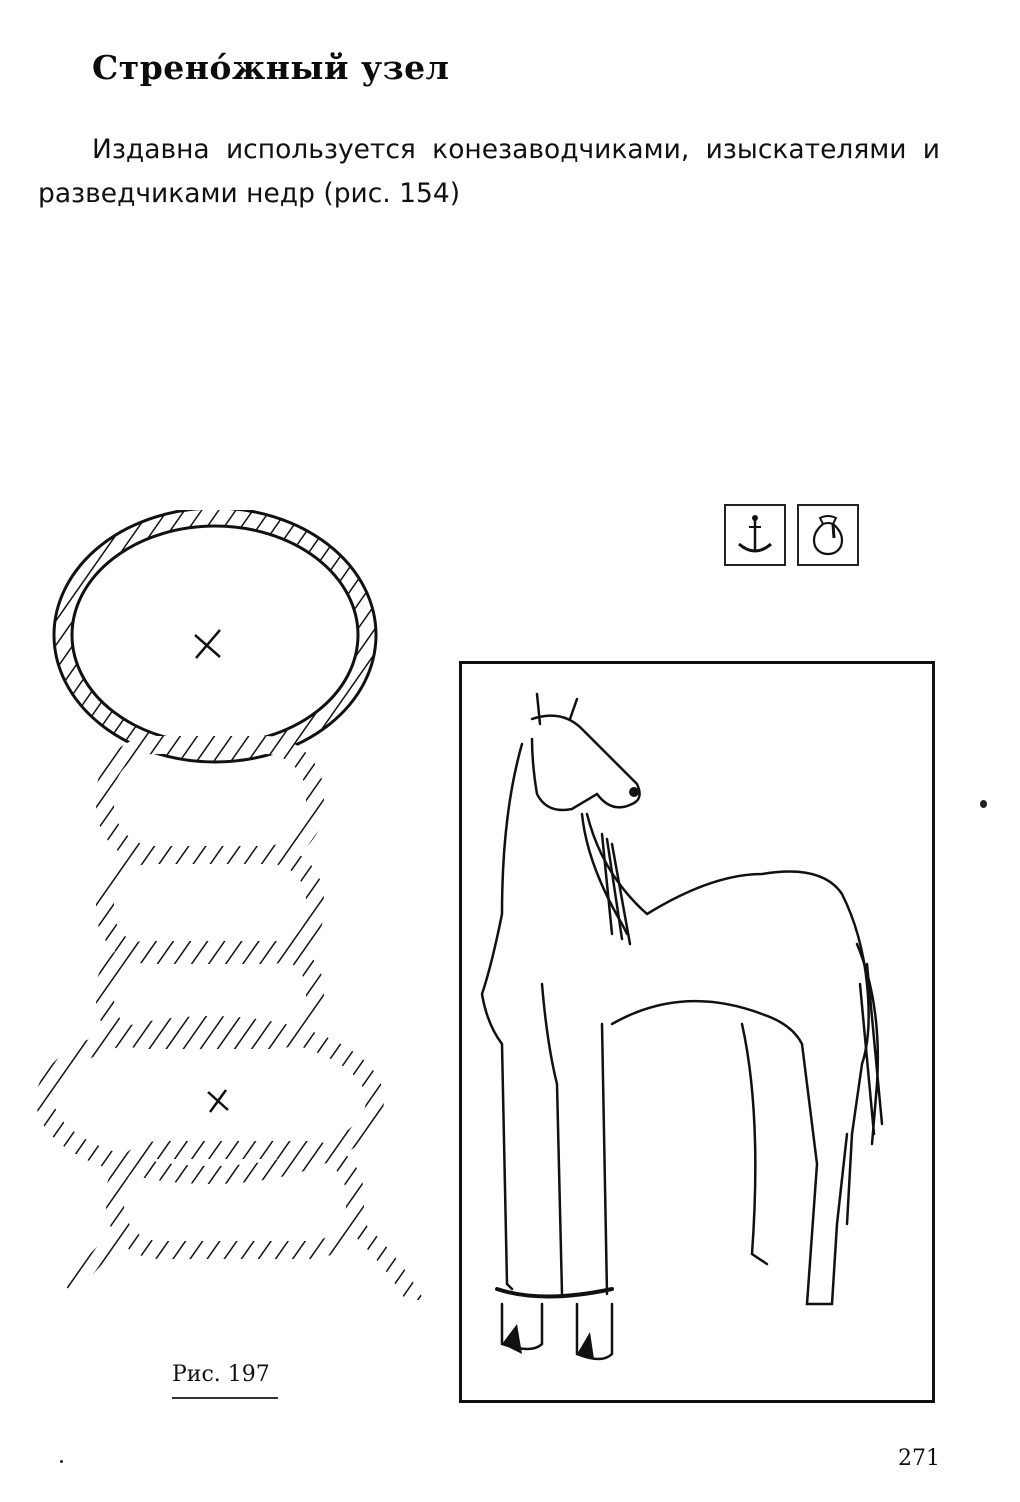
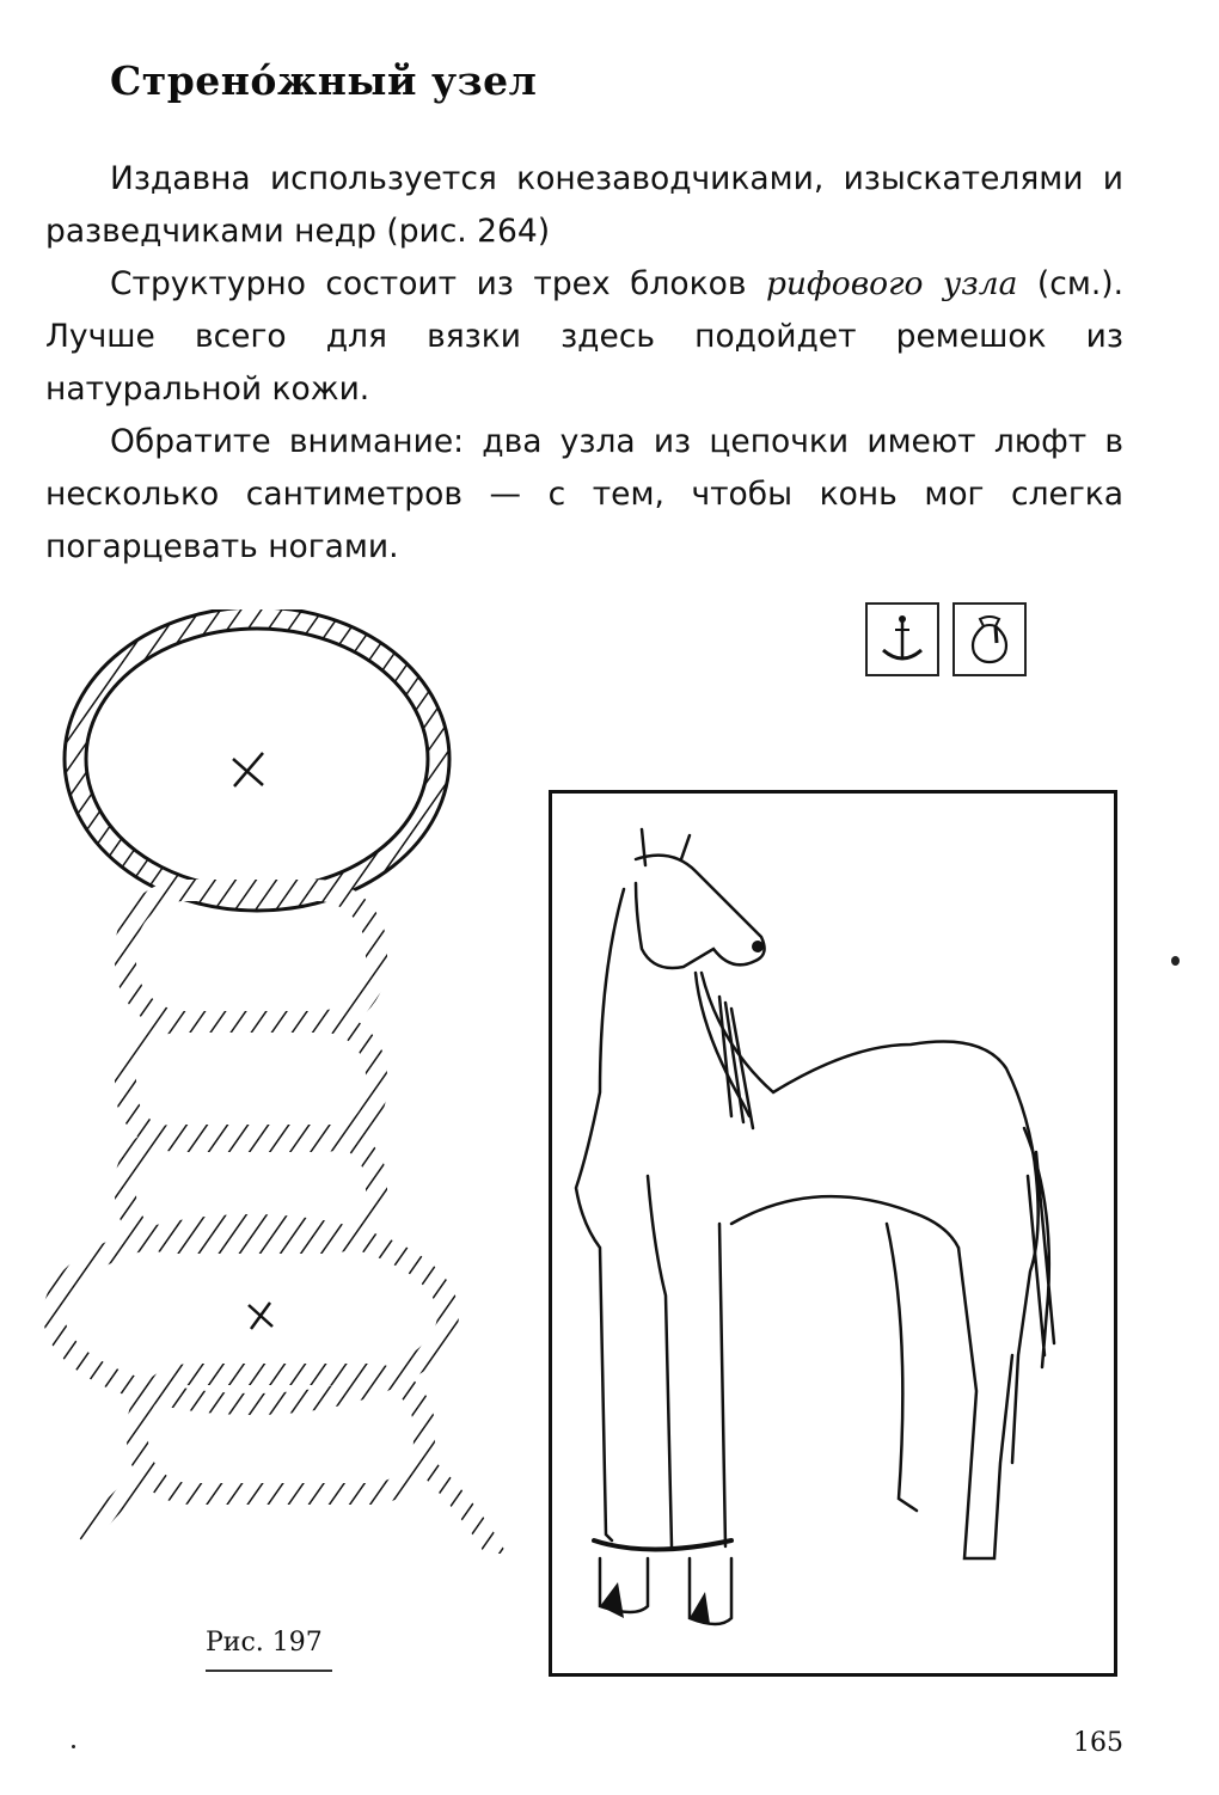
  Стренóжный узел
- Издавна используется конезаводчиками, изыскателями и разведчиками недр (рис. 154)
+ Издавна используется конезаводчиками, изыскателями и разведчиками недр (рис. 264)
+ Структурно состоит из трех блоков рифового узла (см.). Лучше всего для вязки здесь подойдет ремешок из натуральной кожи.
+ Обратите внимание: два узла из цепочки имеют люфт в несколько сантиметров — с тем, чтобы конь мог слегка погарцевать ногами.
  Рис. 197
- 271
+ 165
